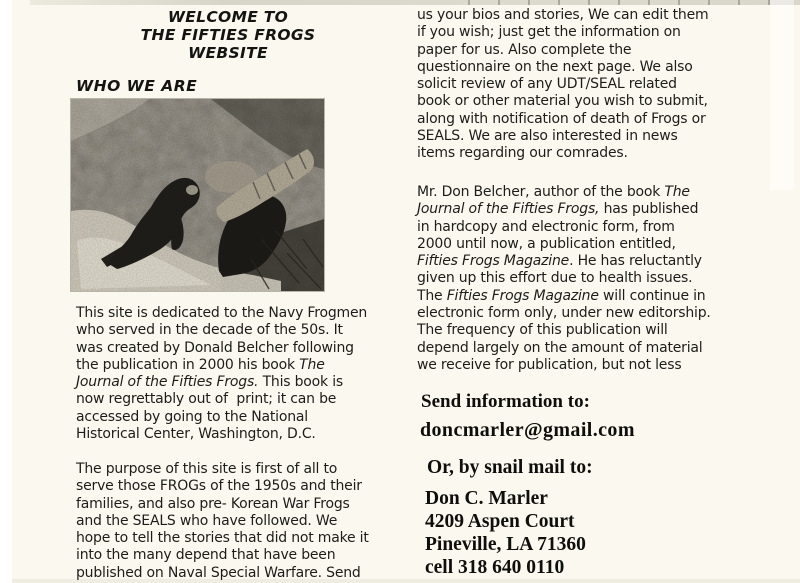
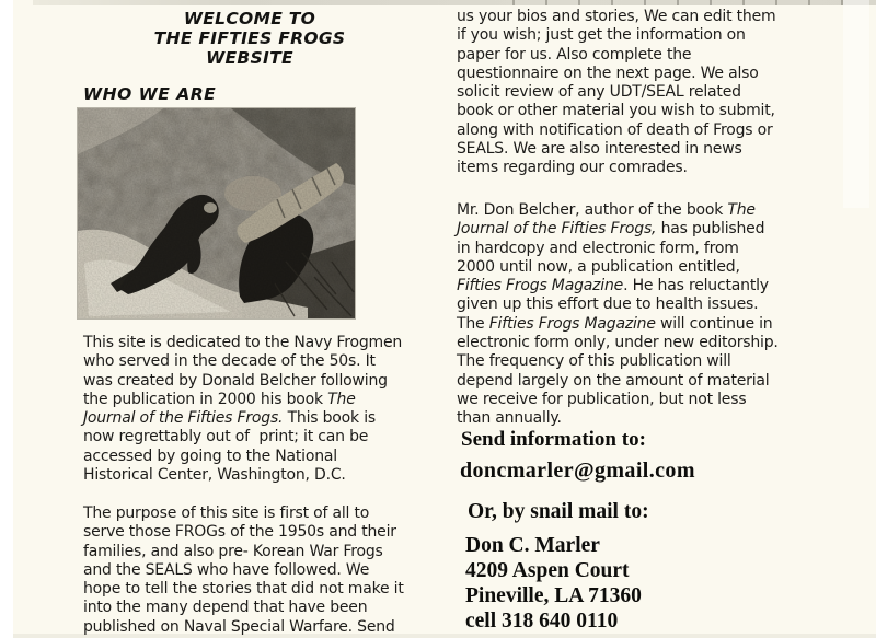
  WELCOME TO
  THE FIFTIES FROGS
  WEBSITE
  WHO WE ARE
  This site is dedicated to the Navy Frogmen
  who served in the decade of the 50s. It
  was created by Donald Belcher following
  the publication in 2000 his book The
  Journal of the Fifties Frogs. This book is
  now regrettably out of print; it can be
  accessed by going to the National
  Historical Center, Washington, D.C.
  The purpose of this site is first of all to
  serve those FROGs of the 1950s and their
  families, and also pre- Korean War Frogs
  and the SEALS who have followed. We
  hope to tell the stories that did not make it
  into the many depend that have been
  published on Naval Special Warfare. Send
  us your bios and stories, We can edit them
  if you wish; just get the information on
  paper for us. Also complete the
  questionnaire on the next page. We also
  solicit review of any UDT/SEAL related
  book or other material you wish to submit,
  along with notification of death of Frogs or
  SEALS. We are also interested in news
  items regarding our comrades.
  Mr. Don Belcher, author of the book The
  Journal of the Fifties Frogs, has published
  in hardcopy and electronic form, from
  2000 until now, a publication entitled,
  Fifties Frogs Magazine. He has reluctantly
  given up this effort due to health issues.
  The Fifties Frogs Magazine will continue in
  electronic form only, under new editorship.
  The frequency of this publication will
  depend largely on the amount of material
  we receive for publication, but not less
+ than annually.
  Send information to:
  doncmarler@gmail.com
  Or, by snail mail to:
  Don C. Marler
  4209 Aspen Court
  Pineville, LA 71360
  cell 318 640 0110
